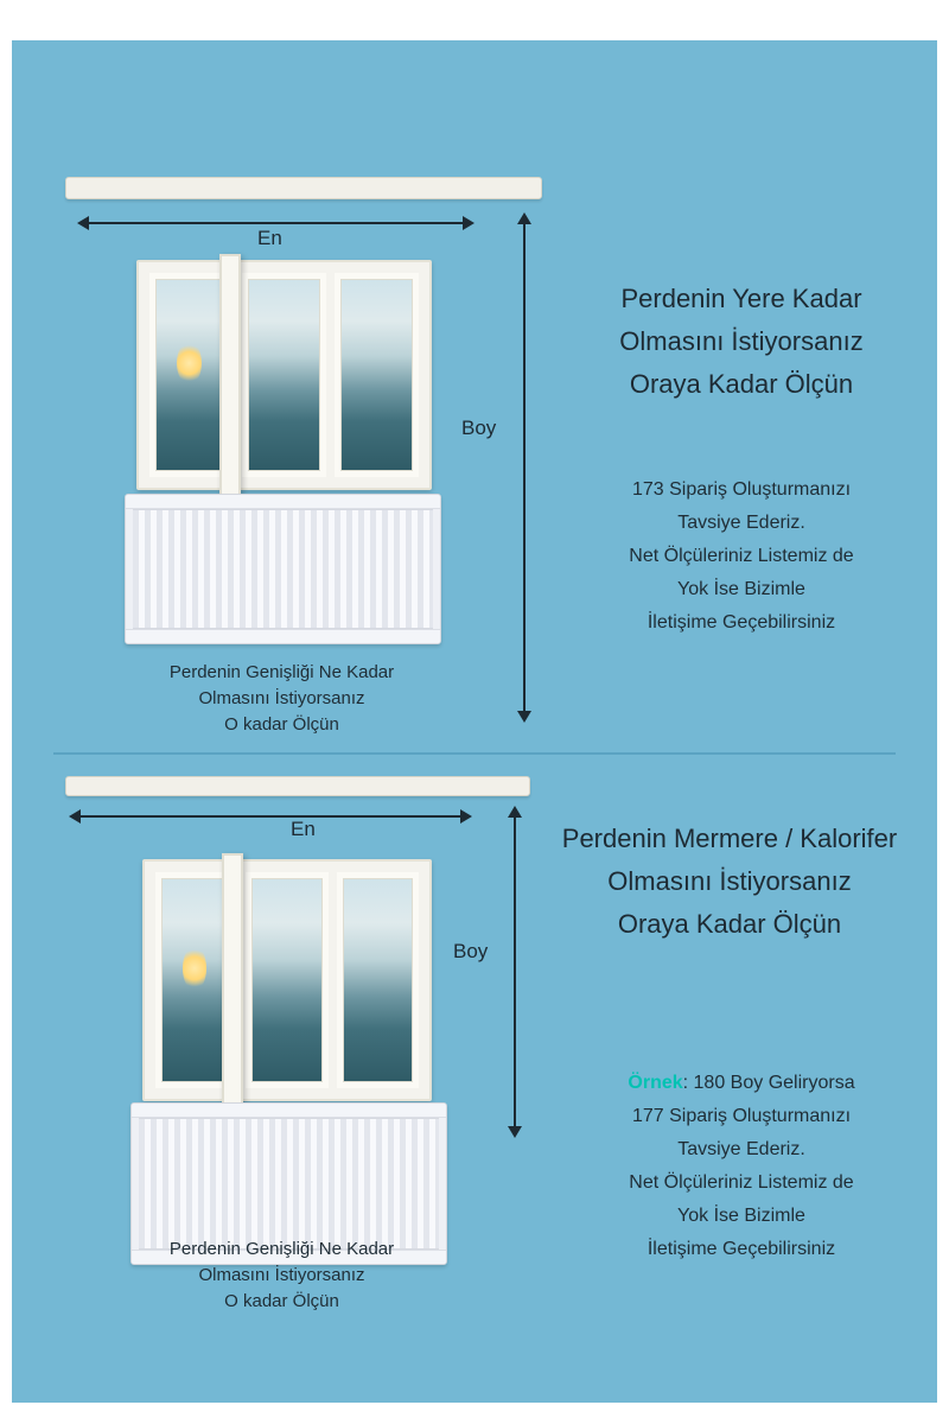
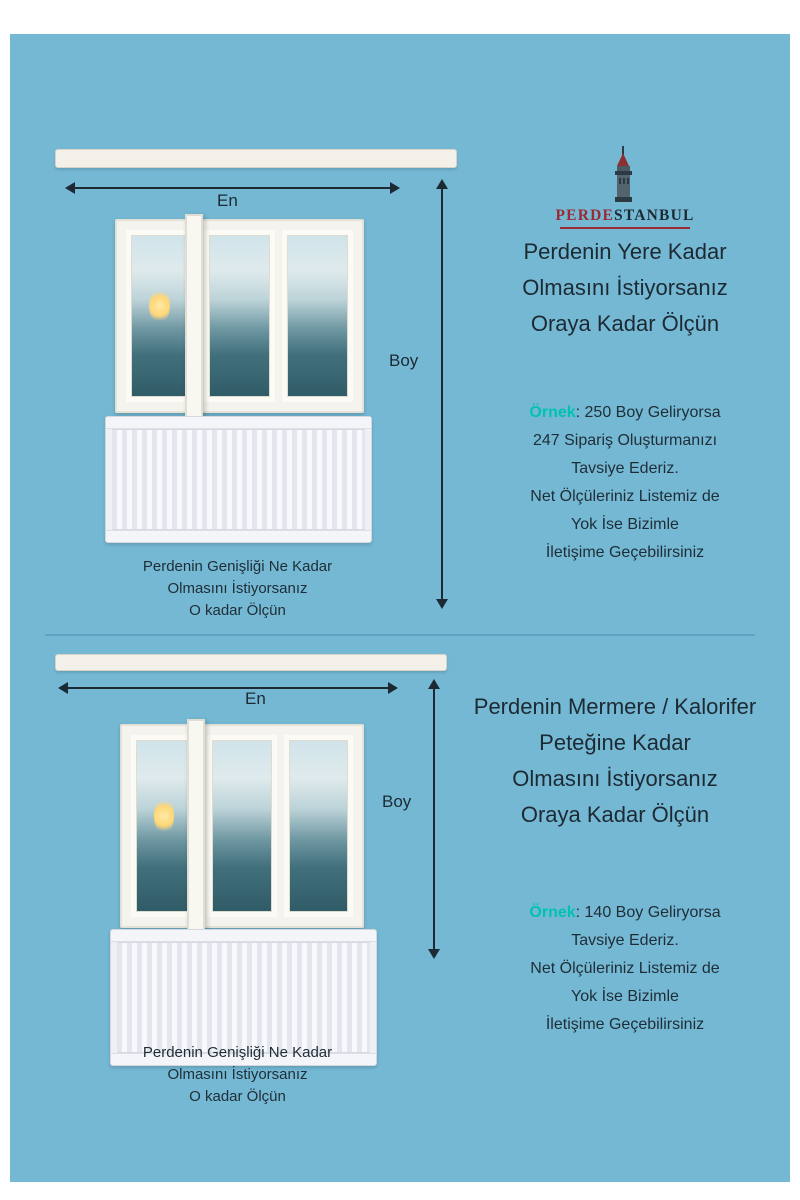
+ PERDESTANBUL
  En
  Boy
  Perdenin Genişliği Ne Kadar
  Olmasını İstiyorsanız
  O kadar Ölçün
  Perdenin Yere Kadar
  Olmasını İstiyorsanız
  Oraya Kadar Ölçün
+ Örnek: 250 Boy Geliryorsa
- 173 Sipariş Oluşturmanızı
+ 247 Sipariş Oluşturmanızı
  Tavsiye Ederiz.
  Net Ölçüleriniz Listemiz de
  Yok İse Bizimle
  İletişime Geçebilirsiniz
  En
  Boy
  Perdenin Genişliği Ne Kadar
  Olmasını İstiyorsanız
  O kadar Ölçün
  Perdenin Mermere / Kalorifer
+ Peteğine Kadar
  Olmasını İstiyorsanız
  Oraya Kadar Ölçün
- Örnek: 180 Boy Geliryorsa
+ Örnek: 140 Boy Geliryorsa
- 177 Sipariş Oluşturmanızı
  Tavsiye Ederiz.
  Net Ölçüleriniz Listemiz de
  Yok İse Bizimle
  İletişime Geçebilirsiniz
